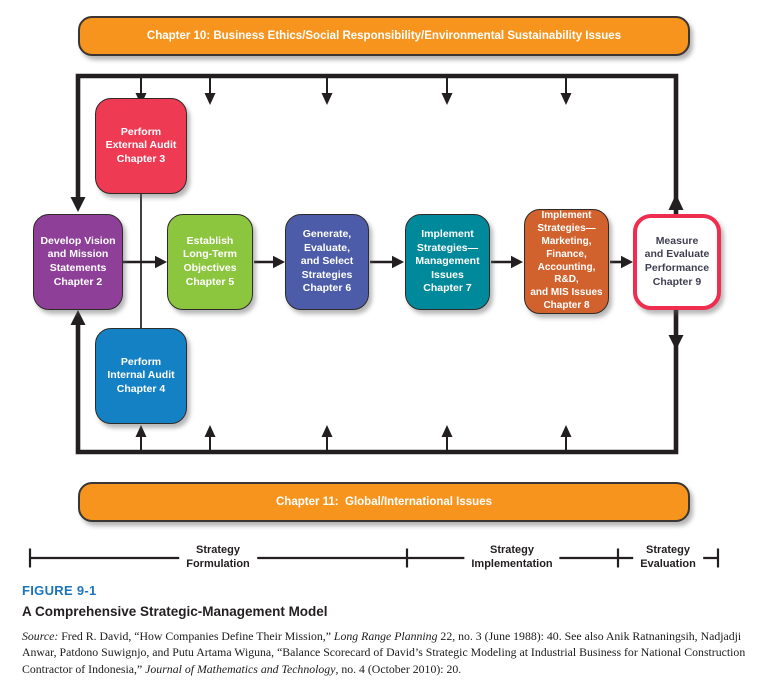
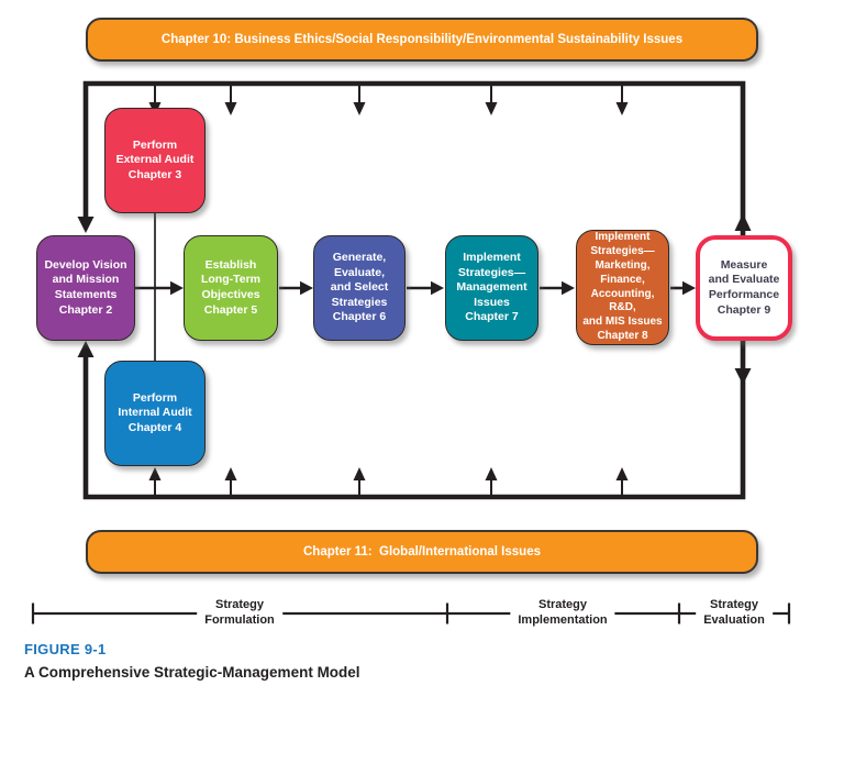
  Chapter 10: Business Ethics/Social Responsibility/Environmental Sustainability Issues
  Chapter 11: Global/International Issues
  Perform
  External Audit
  Chapter 3
  Develop Vision
  and Mission
  Statements
  Chapter 2
  Establish
  Long-Term
  Objectives
  Chapter 5
  Generate,
  Evaluate,
  and Select
  Strategies
  Chapter 6
  Implement
  Strategies—
  Management
  Issues
  Chapter 7
  Implement
  Strategies—
  Marketing,
  Finance,
  Accounting, R&D,
  and MIS Issues
  Chapter 8
  Measure
  and Evaluate
  Performance
  Chapter 9
  Perform
  Internal Audit
  Chapter 4
  Strategy
  Formulation
  Strategy
  Implementation
  Strategy
  Evaluation
  FIGURE 9-1
  A Comprehensive Strategic-Management Model
- Source: Fred R. David, “How Companies Define Their Mission,” Long Range Planning 22, no. 3 (June 1988): 40. See also Anik Ratnaningsih, Nadjadji Anwar, Patdono Suwignjo, and Putu Artama Wiguna, “Balance Scorecard of David’s Strategic Modeling at Industrial Business for National Construction Contractor of Indonesia,” Journal of Mathematics and Technology, no. 4 (October 2010): 20.
